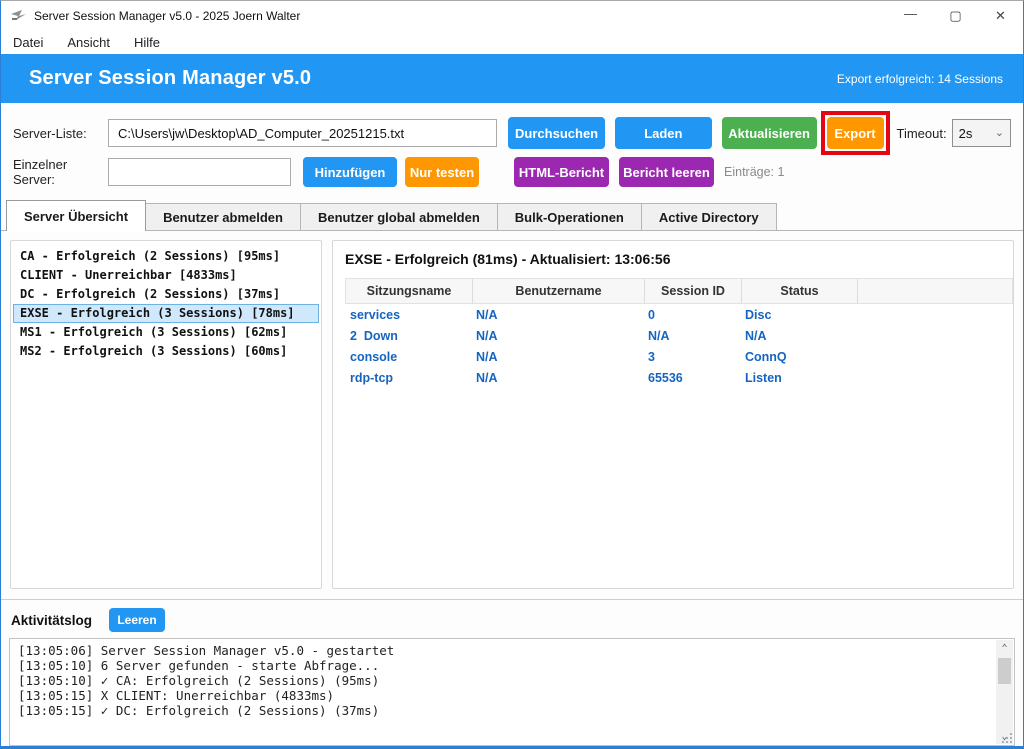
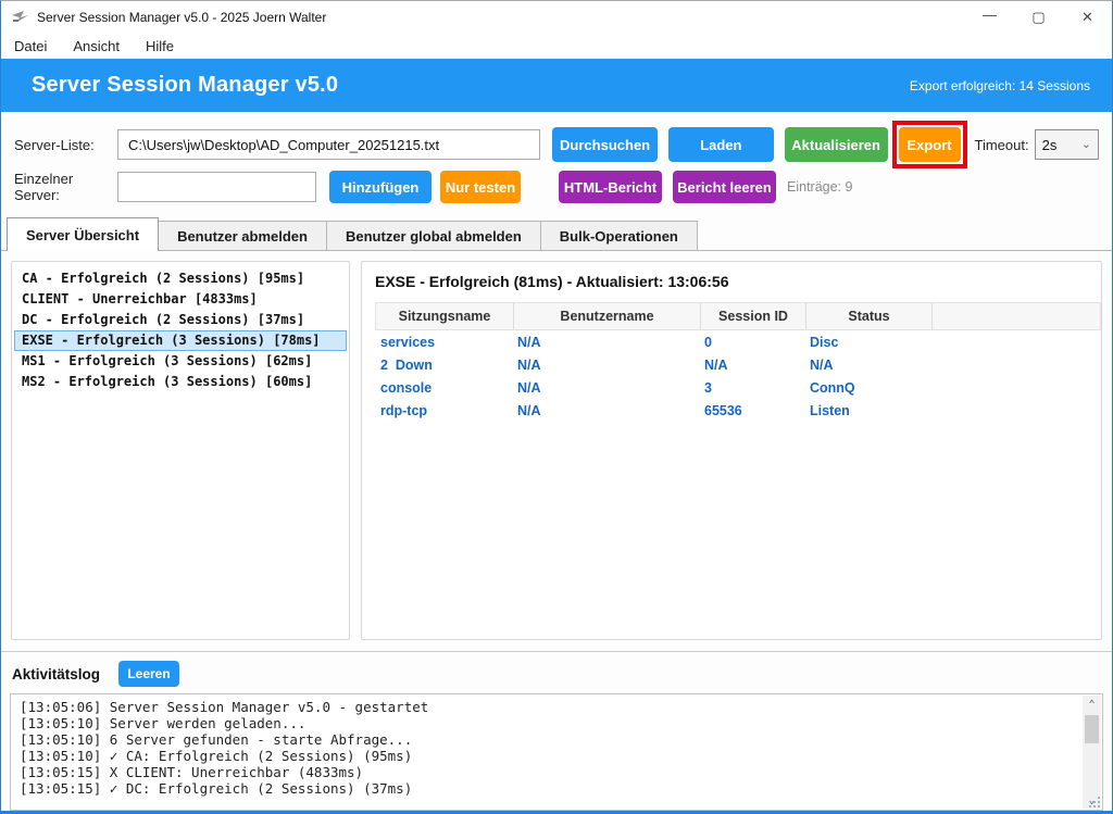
  Server Session Manager v5.0 - 2025 Joern Walter
  —
  ▢
  ✕
  Datei
  Ansicht
  Hilfe
  Server Session Manager v5.0
  Export erfolgreich: 14 Sessions
  Server-Liste:
  C:\Users\jw\Desktop\AD_Computer_20251215.txt
  Durchsuchen
  Laden
  Aktualisieren
  Export
  Timeout:
  2s
  ⌄
  Einzelner Server:
  Hinzufügen
  Nur testen
  HTML-Bericht
  Bericht leeren
- Einträge: 1
+ Einträge: 9
  Server Übersicht
  Benutzer abmelden
  Benutzer global abmelden
  Bulk-Operationen
- Active Directory
  CA - Erfolgreich (2 Sessions) [95ms]
  CLIENT - Unerreichbar [4833ms]
  DC - Erfolgreich (2 Sessions) [37ms]
  EXSE - Erfolgreich (3 Sessions) [78ms]
  MS1 - Erfolgreich (3 Sessions) [62ms]
  MS2 - Erfolgreich (3 Sessions) [60ms]
  EXSE - Erfolgreich (81ms) - Aktualisiert: 13:06:56
  Sitzungsname
  Benutzername
  Session ID
  Status
  services
  N/A
  0
  Disc
  2 Down
  N/A
  N/A
  N/A
  console
  N/A
  3
  ConnQ
  rdp-tcp
  N/A
  65536
  Listen
  Aktivitätslog
  Leeren
  [13:05:06] Server Session Manager v5.0 - gestartet
+ [13:05:10] Server werden geladen...
  [13:05:10] 6 Server gefunden - starte Abfrage...
  [13:05:10] ✓ CA: Erfolgreich (2 Sessions) (95ms)
  [13:05:15] X CLIENT: Unerreichbar (4833ms)
  [13:05:15] ✓ DC: Erfolgreich (2 Sessions) (37ms)
  ⌃
  ⌄
